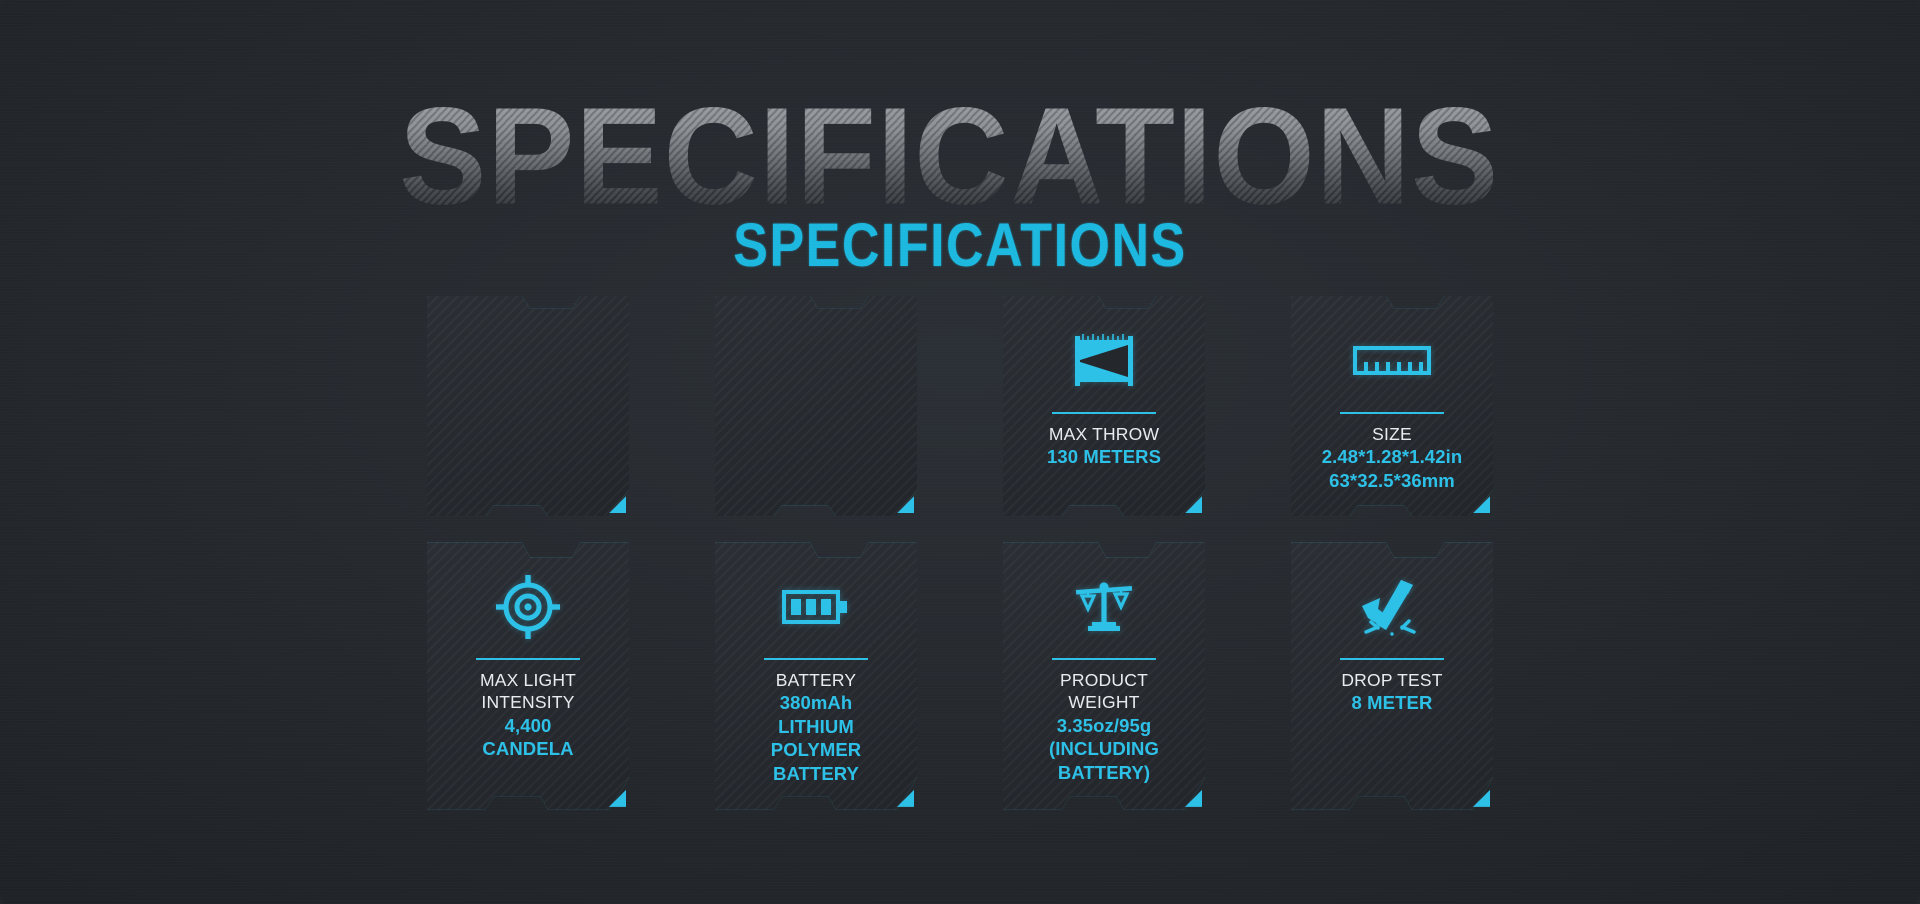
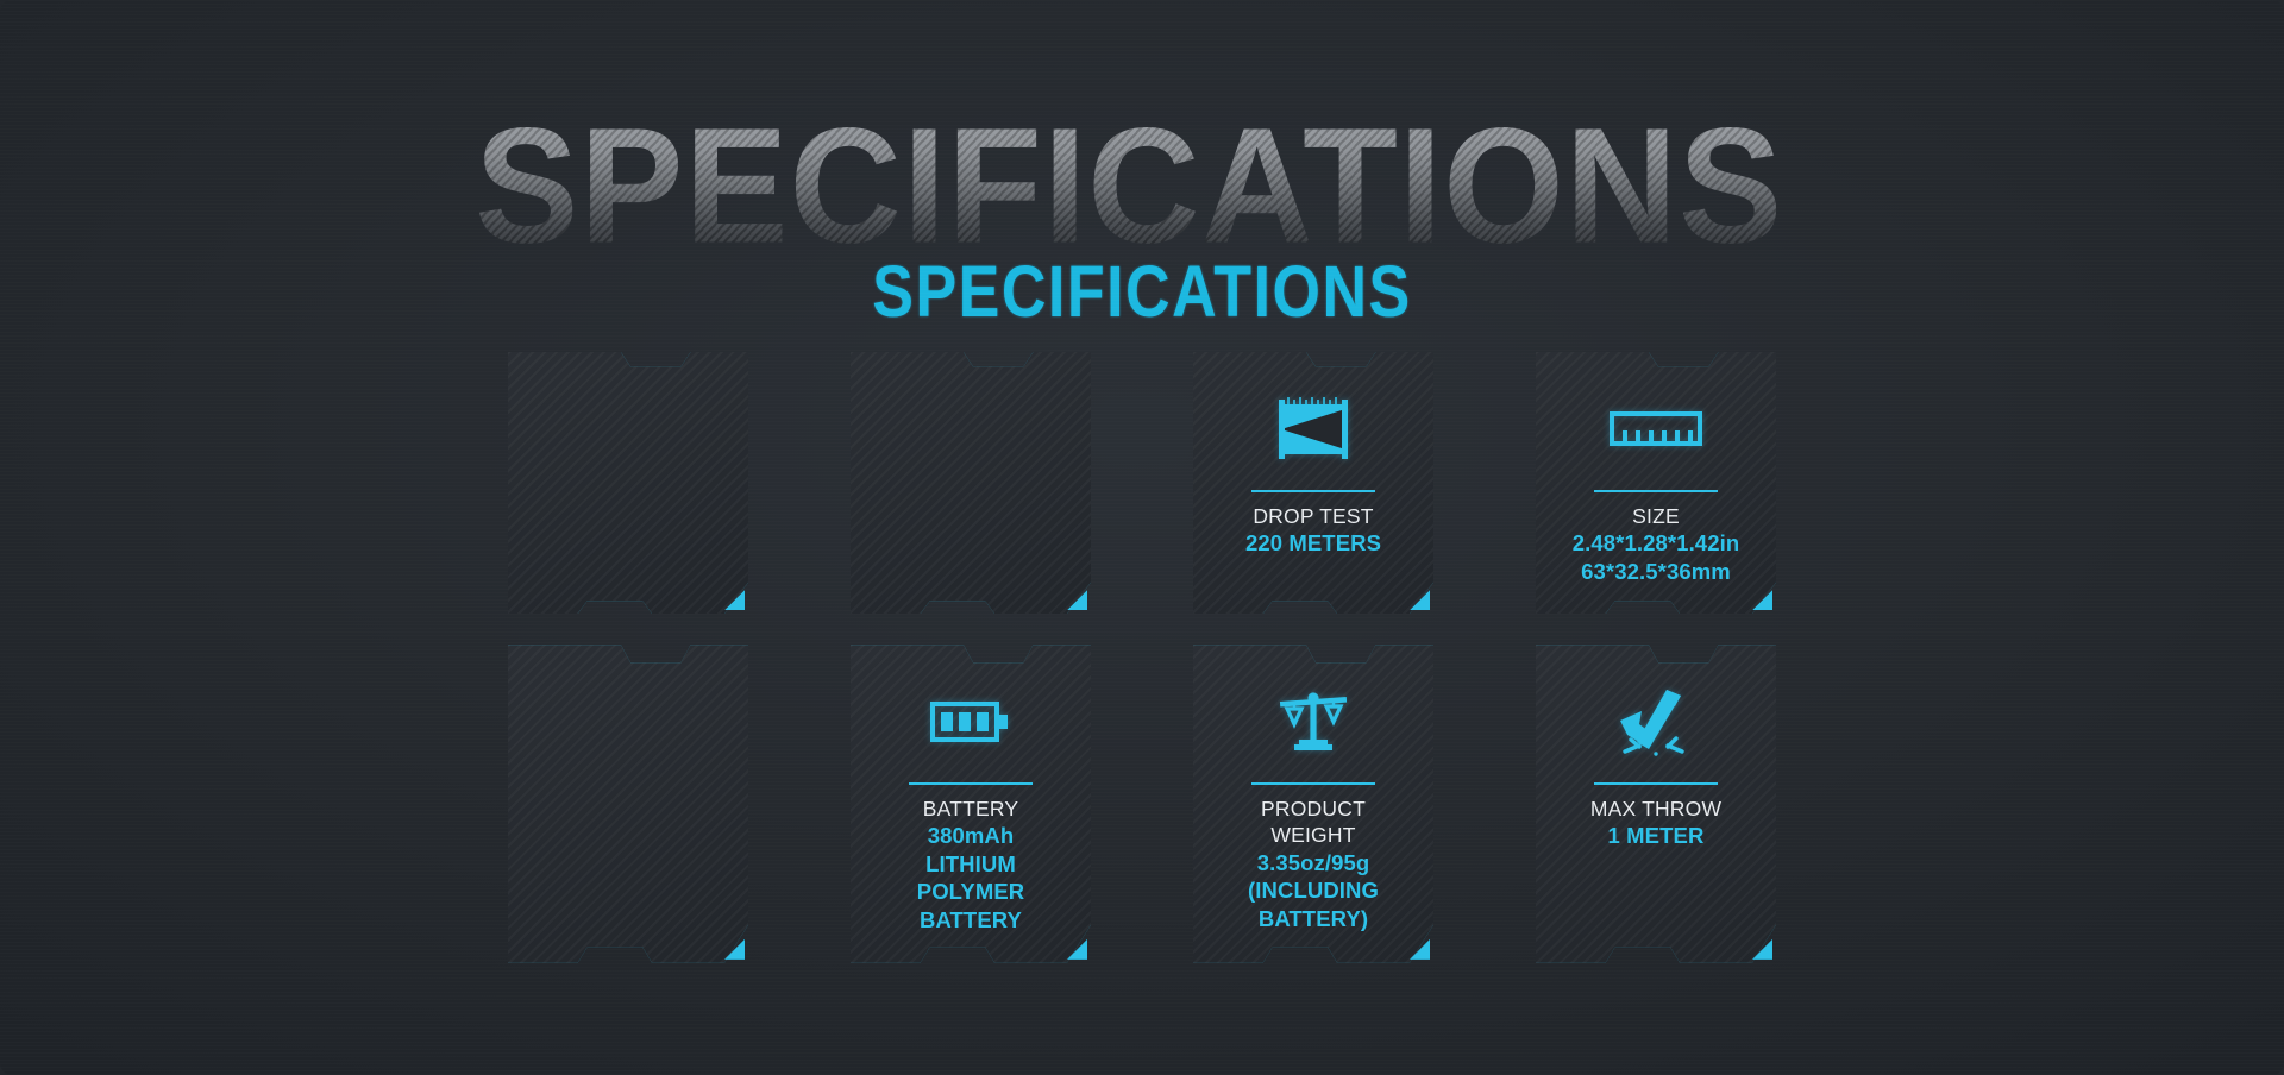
- MAX THROW
+ DROP TEST
- 130 METERS
+ 220 METERS
  SIZE
  2.48*1.28*1.42in
  63*32.5*36mm
- MAX LIGHT
- INTENSITY
- 4,400
- CANDELA
  BATTERY
  380mAh
  LITHIUM
  POLYMER
  BATTERY
  PRODUCT
  WEIGHT
  3.35oz/95g
  (INCLUDING
  BATTERY)
- DROP TEST
+ MAX THROW
- 8 METER
+ 1 METER
